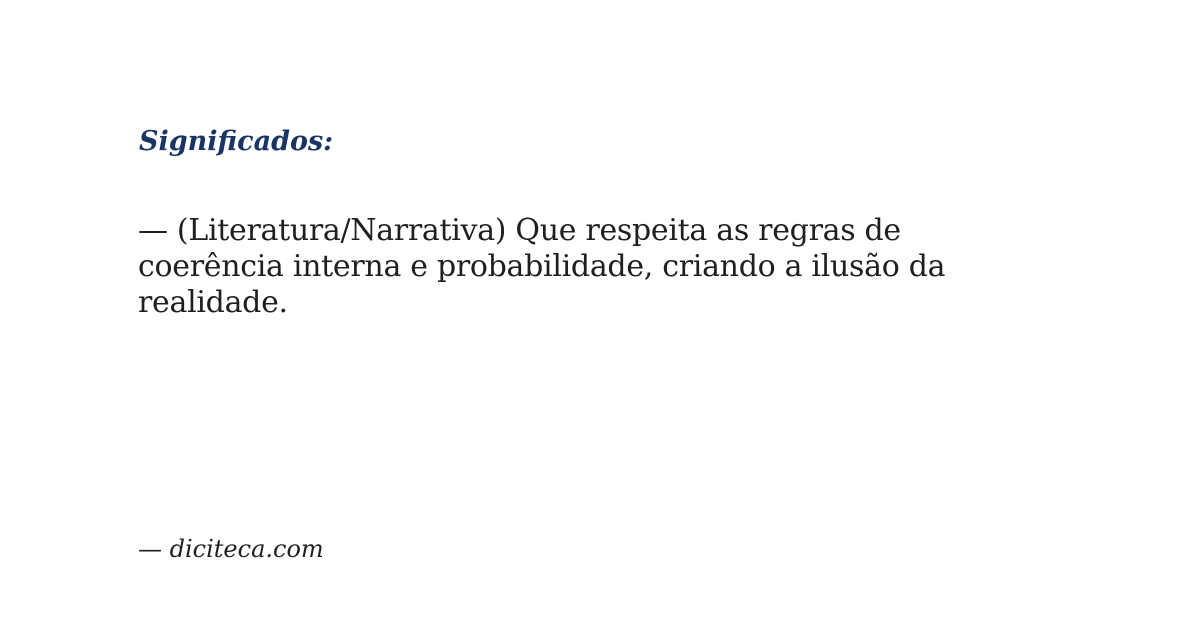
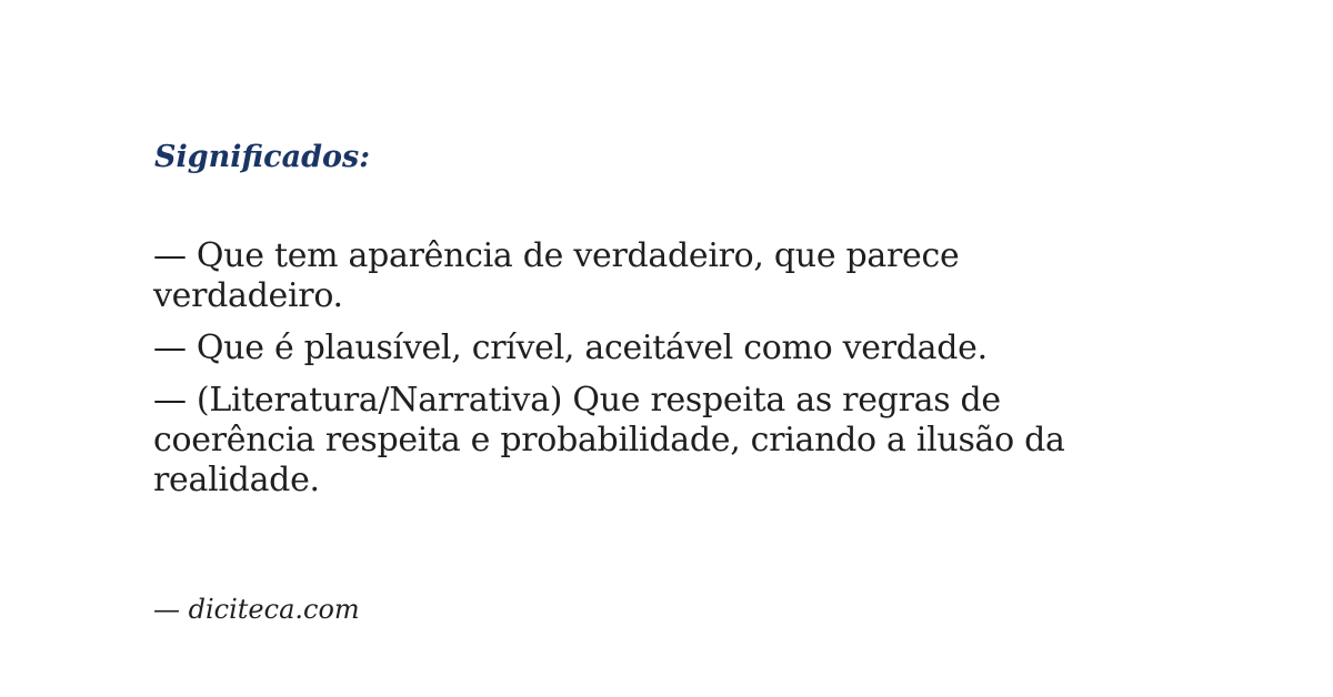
  Significados:
+ — Que tem aparência de verdadeiro, que parece verdadeiro.
+ — Que é plausível, crível, aceitável como verdade.
- — (Literatura/Narrativa) Que respeita as regras de coerência interna e probabilidade, criando a ilusão da realidade.
+ — (Literatura/Narrativa) Que respeita as regras de coerência respeita e probabilidade, criando a ilusão da realidade.
  — diciteca.com
